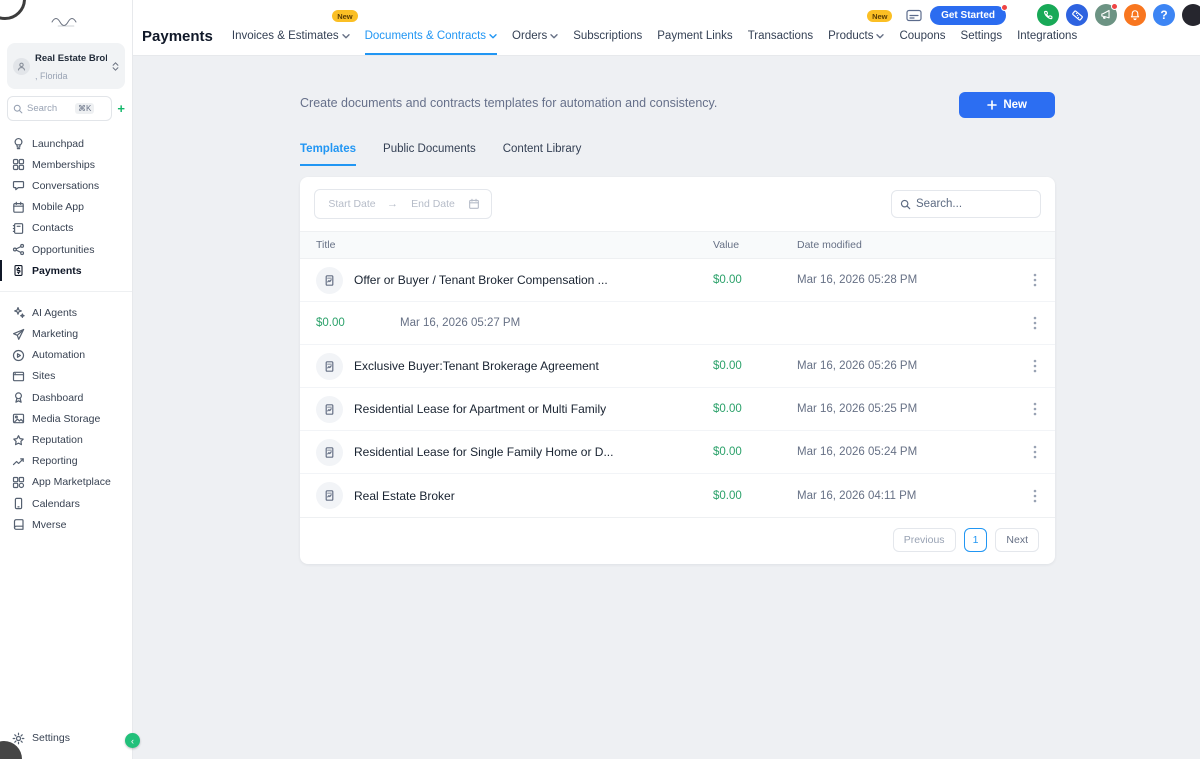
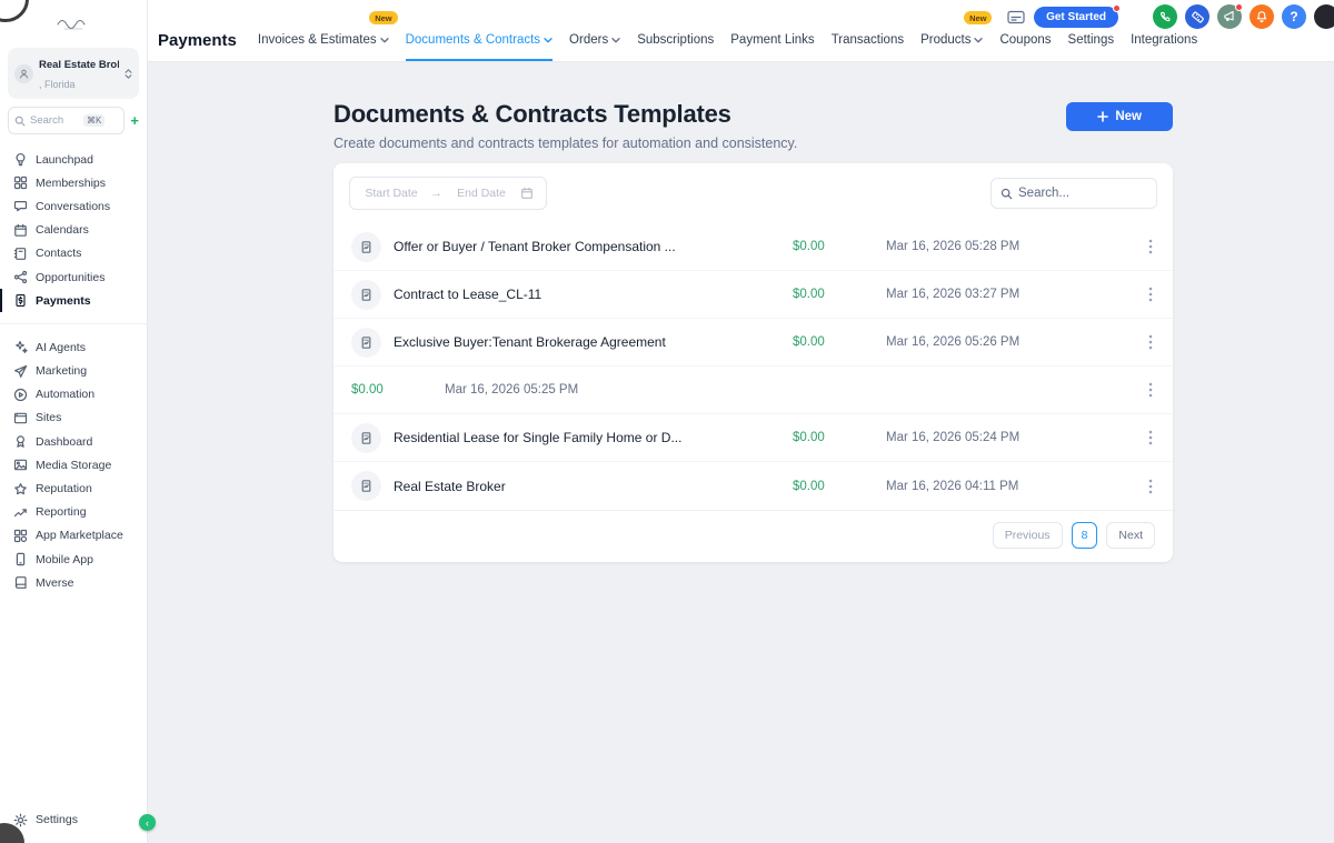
  Real Estate Bro , Florida
  Search
  ⌘K
  +
  Launchpad
  Memberships
  Conversations
- Mobile App
+ Calendars
  Contacts
  Opportunities
  Payments
  AI Agents
  Marketing
  Automation
  Sites
  Dashboard
  Media Storage
  Reputation
  Reporting
  App Marketplace
- Calendars
+ Mobile App
  Mverse
  Settings
  ‹
  Payments
  Invoices & Estimates
  New
  Documents & Contracts
  Orders
  Subscriptions
  Payment Links
  Transactions
  Products
  New
  Coupons
  Settings
  Integrations
  Get Started
  ?
+ Documents & Contracts Templates
  Create documents and contracts templates for automation and consistency.
  New
- Templates
- Public Documents
- Content Library
  Start Date
  →
  End Date
  Search...
- Title
- Value
- Date modified
  Offer or Buyer / Tenant Broker Compensation ...
  $0.00
  Mar 16, 2026 05:28 PM
+ Contract to Lease_CL-11
  $0.00
- Mar 16, 2026 05:27 PM
+ Mar 16, 2026 03:27 PM
  Exclusive Buyer:Tenant Brokerage Agreement
  $0.00
  Mar 16, 2026 05:26 PM
- Residential Lease for Apartment or Multi Family
  $0.00
  Mar 16, 2026 05:25 PM
  Residential Lease for Single Family Home or D...
  $0.00
  Mar 16, 2026 05:24 PM
  Real Estate Broker
  $0.00
  Mar 16, 2026 04:11 PM
  Previous
- 1
+ 8
  Next
